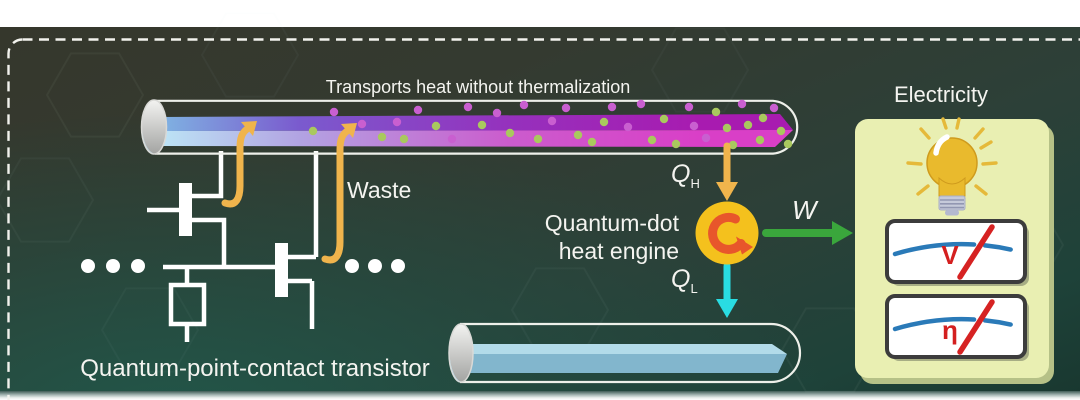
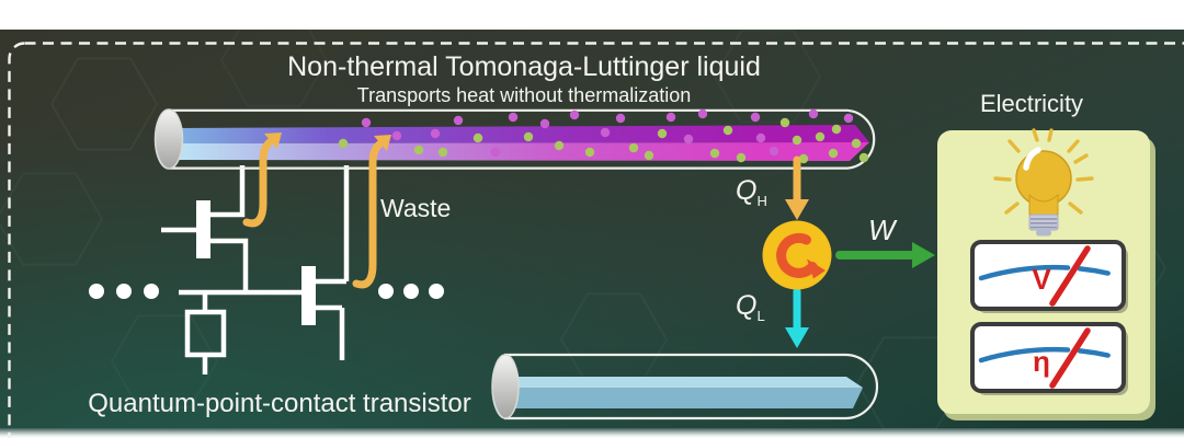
+ Non-thermal Tomonaga-Luttinger liquid
  Transports heat without thermalization
  Waste
  Quantum-point-contact transistor
- Quantum-dot
- heat engine
  QH
  W
  QL
  Electricity
  V
  η
